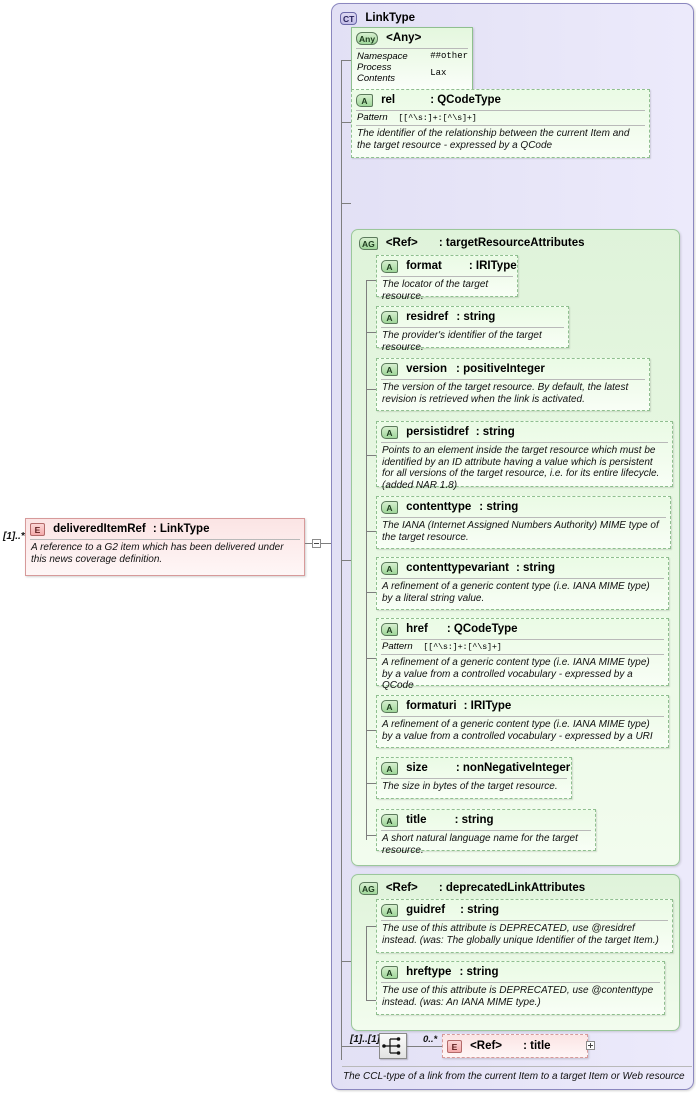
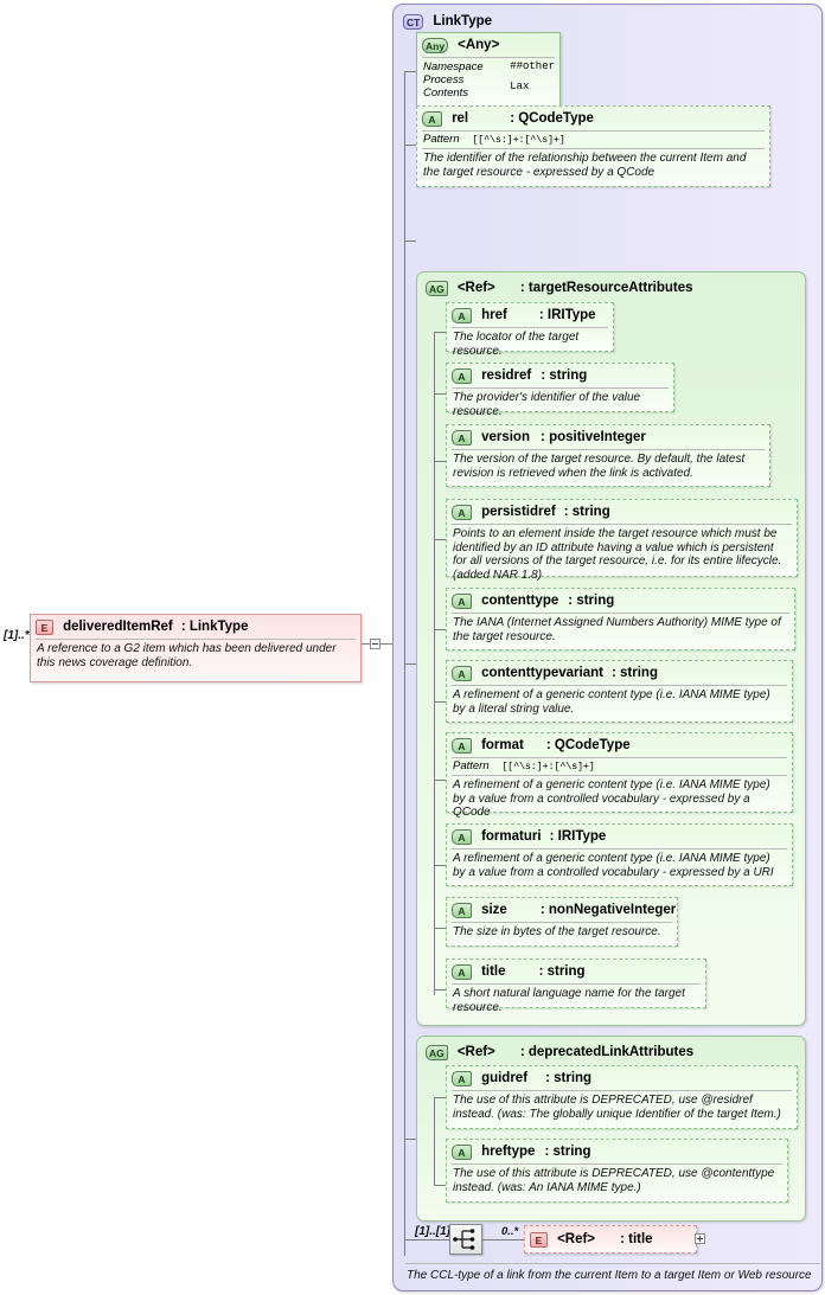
  [1]..*
  E deliveredItemRef : LinkType
  A reference to a G2 item which has been delivered under this news coverage definition.
  CT LinkType
  Any <Any>
  Namespace	##other
  Process Contents	Lax
  A rel : QCodeType
  Pattern [[^\s:]+:[^\s]+]
  The identifier of the relationship between the current Item and the target resource - expressed by a QCode
  AG <Ref> : targetResourceAttributes
- A format : IRIType
+ A href : IRIType
  The locator of the target resource.
  A residref : string
- The provider's identifier of the target resource.
+ The provider's identifier of the value resource.
  A version : positiveInteger
  The version of the target resource. By default, the latest revision is retrieved when the link is activated.
  A persistidref : string
  Points to an element inside the target resource which must be identified by an ID attribute having a value which is persistent for all versions of the target resource, i.e. for its entire lifecycle. (added NAR 1.8)
  A contenttype : string
  The IANA (Internet Assigned Numbers Authority) MIME type of the target resource.
  A contenttypevariant : string
  A refinement of a generic content type (i.e. IANA MIME type) by a literal string value.
- A href : QCodeType
+ A format : QCodeType
  Pattern [[^\s:]+:[^\s]+]
  A refinement of a generic content type (i.e. IANA MIME type) by a value from a controlled vocabulary - expressed by a QCode
  A formaturi : IRIType
  A refinement of a generic content type (i.e. IANA MIME type) by a value from a controlled vocabulary - expressed by a URI
  A size : nonNegativeInteger
  The size in bytes of the target resource.
  A title : string
  A short natural language name for the target resource.
  AG <Ref> : deprecatedLinkAttributes
  A guidref : string
  The use of this attribute is DEPRECATED, use @residref instead. (was: The globally unique Identifier of the target Item.)
  A hreftype : string
  The use of this attribute is DEPRECATED, use @contenttype instead. (was: An IANA MIME type.)
  [1]..[1
  0..*
  E <Ref> : title
  The CCL-type of a link from the current Item to a target Item or Web resource
